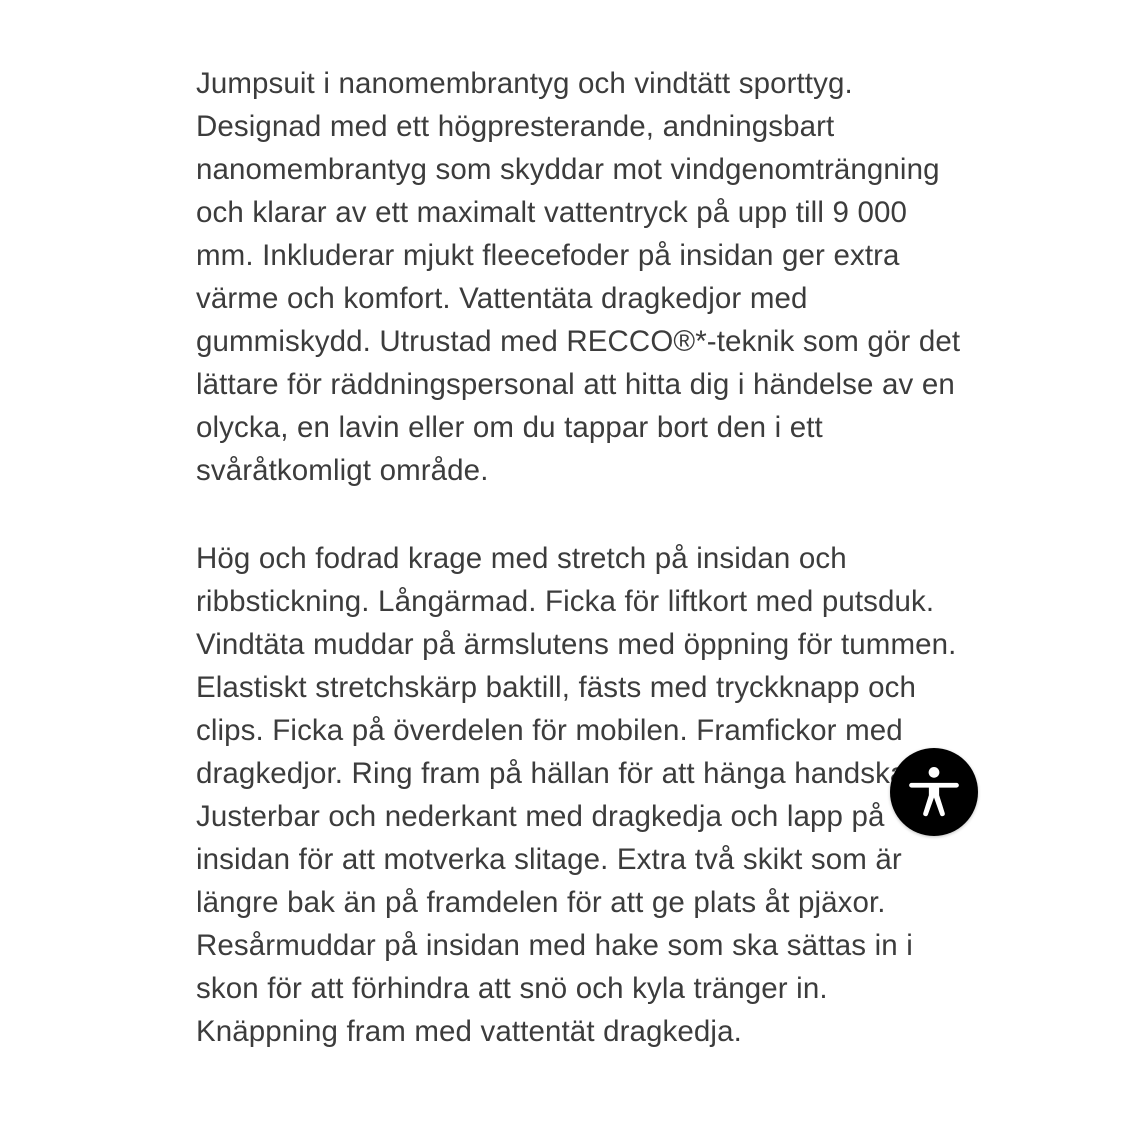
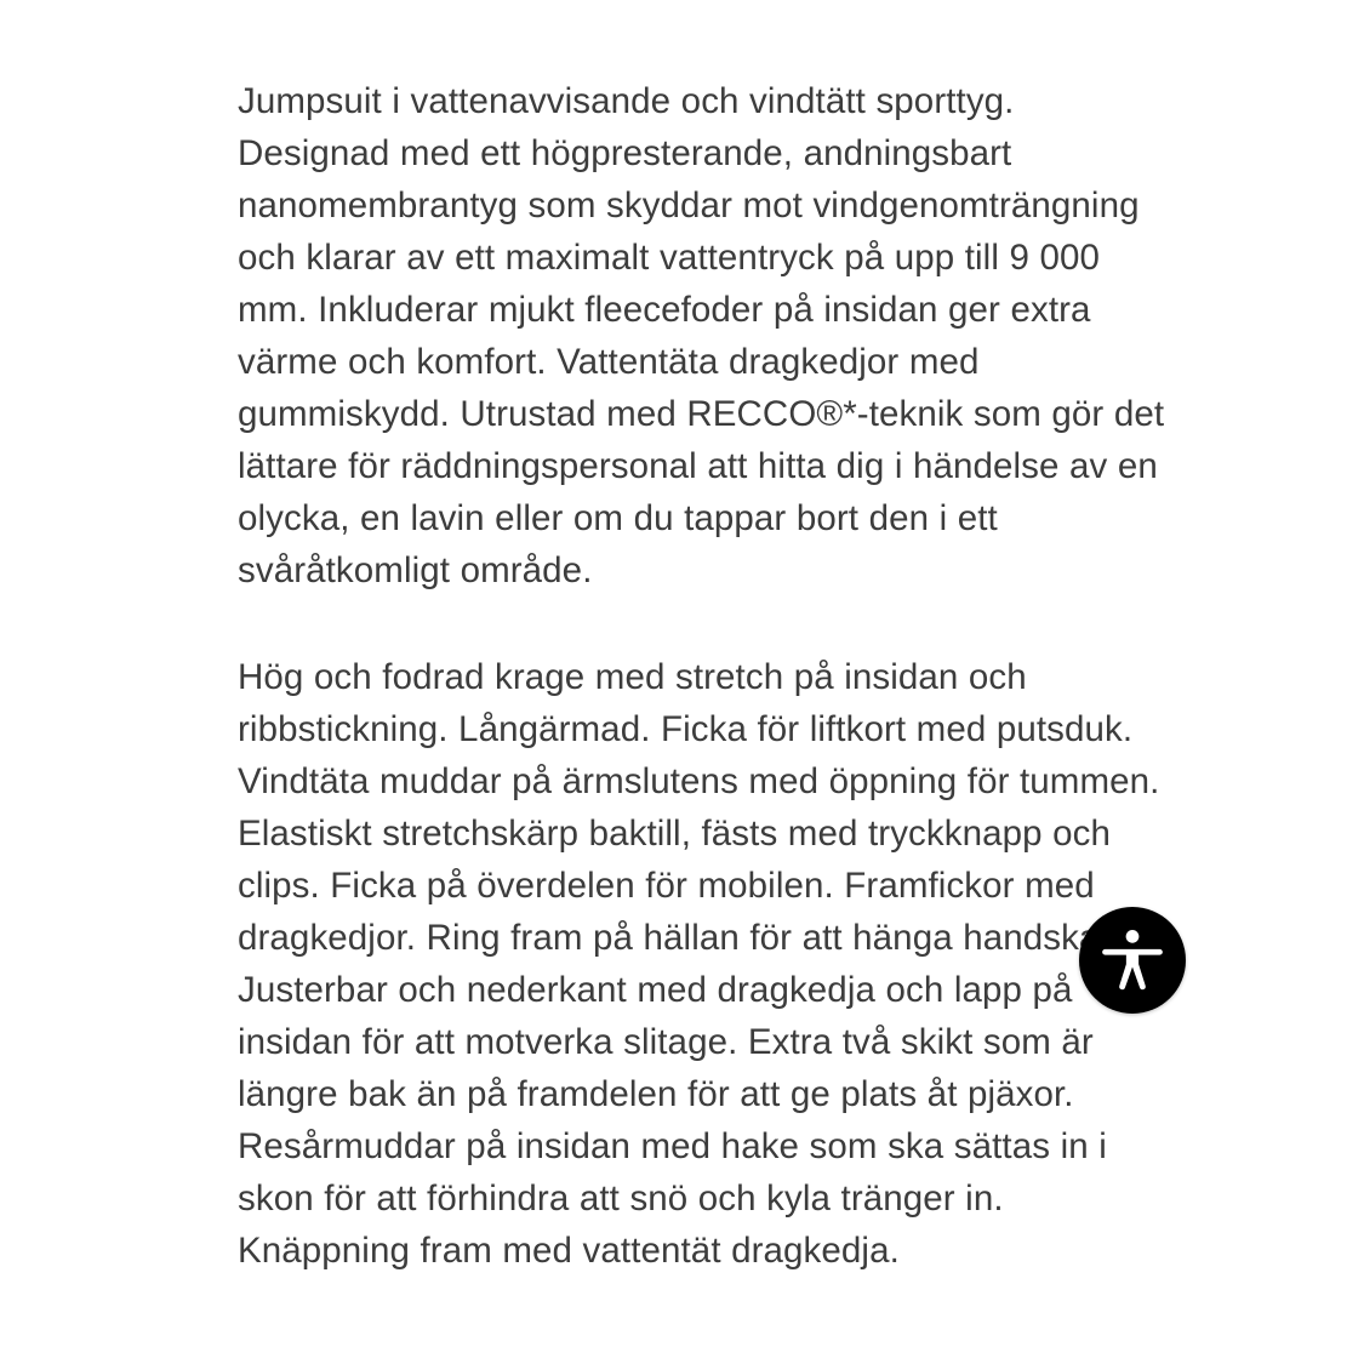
- Jumpsuit i nanomembrantyg och vindtätt sporttyg. Designad med ett högpresterande, andningsbart nanomembrantyg som skyddar mot vindgenomträngning och klarar av ett maximalt vattentryck på upp till 9 000 mm. Inkluderar mjukt fleecefoder på insidan ger extra värme och komfort. Vattentäta dragkedjor med gummiskydd. Utrustad med RECCO®*-teknik som gör det lättare för räddningspersonal att hitta dig i händelse av en olycka, en lavin eller om du tappar bort den i ett svåråtkomligt område.
+ Jumpsuit i vattenavvisande och vindtätt sporttyg. Designad med ett högpresterande, andningsbart nanomembrantyg som skyddar mot vindgenomträngning och klarar av ett maximalt vattentryck på upp till 9 000 mm. Inkluderar mjukt fleecefoder på insidan ger extra värme och komfort. Vattentäta dragkedjor med gummiskydd. Utrustad med RECCO®*-teknik som gör det lättare för räddningspersonal att hitta dig i händelse av en olycka, en lavin eller om du tappar bort den i ett svåråtkomligt område.
  Hög och fodrad krage med stretch på insidan och ribbstickning. Långärmad. Ficka för liftkort med putsduk. Vindtäta muddar på ärmslutens med öppning för tummen. Elastiskt stretchskärp baktill, fästs med tryckknapp och clips. Ficka på överdelen för mobilen. Framfickor med dragkedjor. Ring fram på hällan för att hänga handsk Justerbar och nederkant med dragkedja och lapp på insidan för att motverka slitage. Extra två skikt som är längre bak än på framdelen för att ge plats åt pjäxor. Resårmuddar på insidan med hake som ska sättas in i skon för att förhindra att snö och kyla tränger in. Knäppning fram med vattentät dragkedja.
